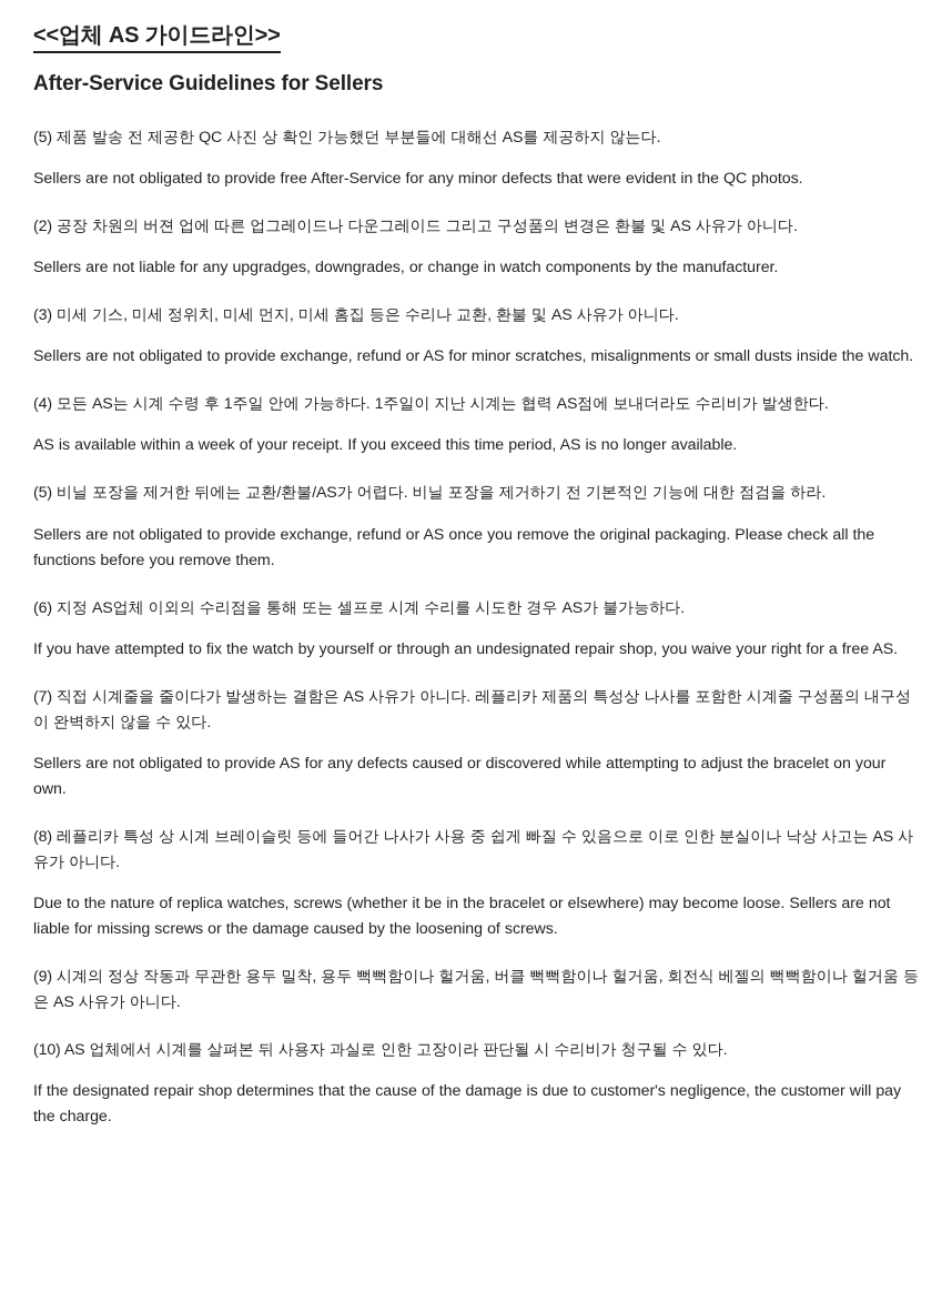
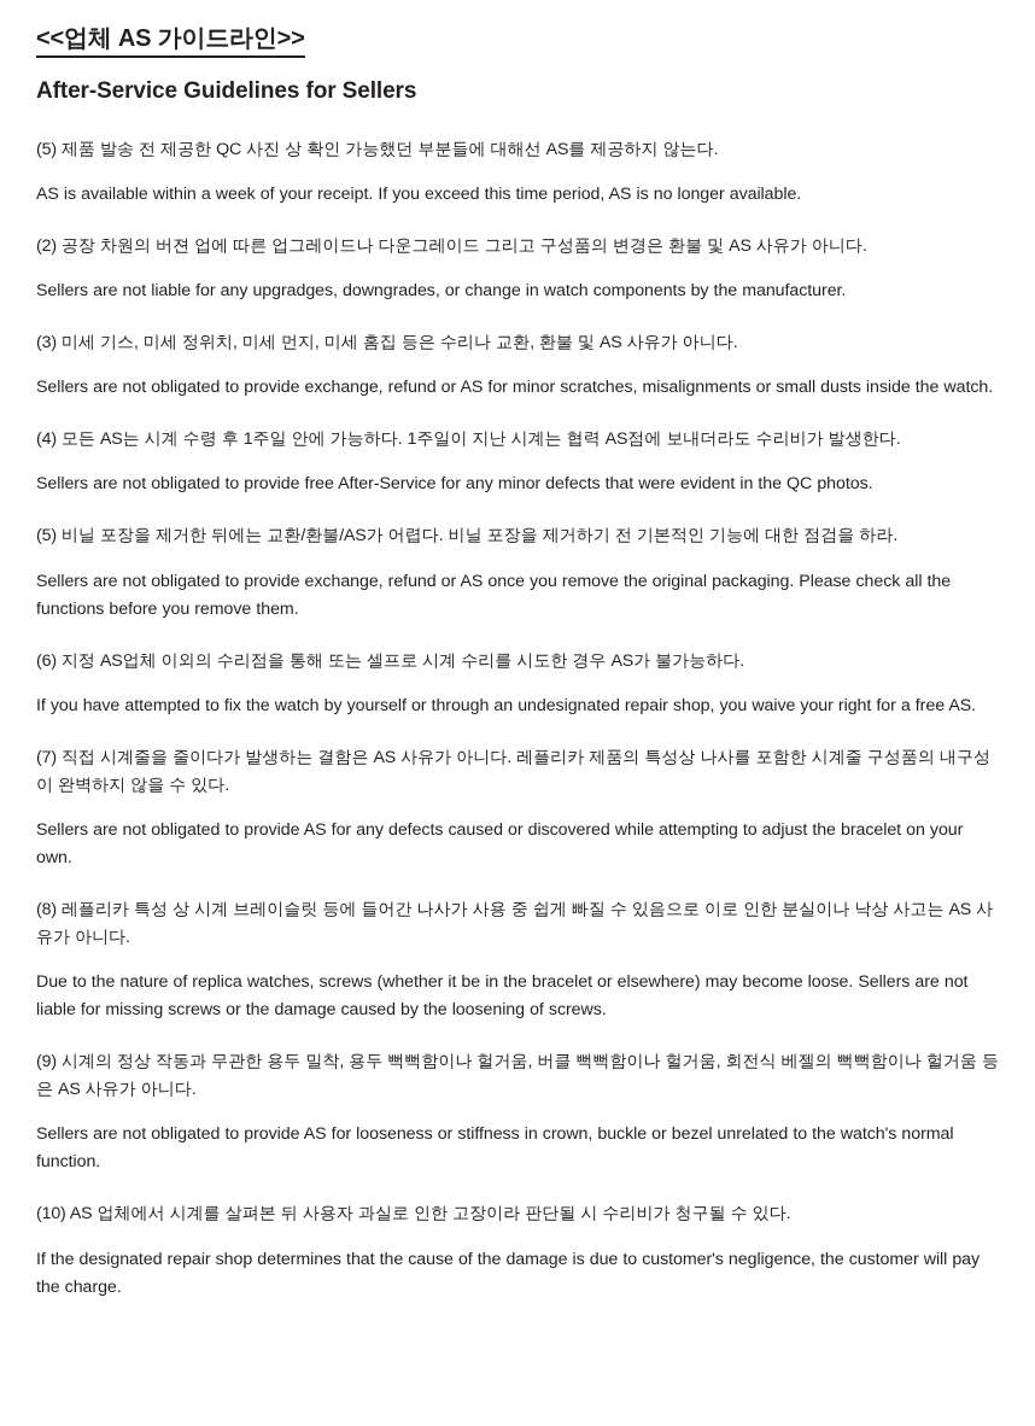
  <<업체 AS 가이드라인>>
  After-Service Guidelines for Sellers
  (5) 제품 발송 전 제공한 QC 사진 상 확인 가능했던 부분들에 대해선 AS를 제공하지 않는다.
- Sellers are not obligated to provide free After-Service for any minor defects that were evident in the QC photos.
+ AS is available within a week of your receipt. If you exceed this time period, AS is no longer available.
  (2) 공장 차원의 버젼 업에 따른 업그레이드나 다운그레이드 그리고 구성품의 변경은 환불 및 AS 사유가 아니다.
  Sellers are not liable for any upgradges, downgrades, or change in watch components by the manufacturer.
  (3) 미세 기스, 미세 정위치, 미세 먼지, 미세 홈집 등은 수리나 교환, 환불 및 AS 사유가 아니다.
  Sellers are not obligated to provide exchange, refund or AS for minor scratches, misalignments or small dusts inside the watch.
  (4) 모든 AS는 시계 수령 후 1주일 안에 가능하다. 1주일이 지난 시계는 협력 AS점에 보내더라도 수리비가 발생한다.
- AS is available within a week of your receipt. If you exceed this time period, AS is no longer available.
+ Sellers are not obligated to provide free After-Service for any minor defects that were evident in the QC photos.
  (5) 비닐 포장을 제거한 뒤에는 교환/환불/AS가 어렵다. 비닐 포장을 제거하기 전 기본적인 기능에 대한 점검을 하라.
  Sellers are not obligated to provide exchange, refund or AS once you remove the original packaging. Please check all the functions before you remove them.
  (6) 지정 AS업체 이외의 수리점을 통해 또는 셀프로 시계 수리를 시도한 경우 AS가 불가능하다.
  If you have attempted to fix the watch by yourself or through an undesignated repair shop, you waive your right for a free AS.
  (7) 직접 시계줄을 줄이다가 발생하는 결함은 AS 사유가 아니다. 레플리카 제품의 특성상 나사를 포함한 시계줄 구성품의 내구성이 완벽하지 않을 수 있다.
  Sellers are not obligated to provide AS for any defects caused or discovered while attempting to adjust the bracelet on your own.
  (8) 레플리카 특성 상 시계 브레이슬릿 등에 들어간 나사가 사용 중 쉽게 빠질 수 있음으로 이로 인한 분실이나 낙상 사고는 AS 사유가 아니다.
  Due to the nature of replica watches, screws (whether it be in the bracelet or elsewhere) may become loose. Sellers are not liable for missing screws or the damage caused by the loosening of screws.
  (9) 시계의 정상 작동과 무관한 용두 밀착, 용두 뻑뻑함이나 헐거움, 버클 뻑뻑함이나 헐거움, 회전식 베젤의 뻑뻑함이나 헐거움 등은 AS 사유가 아니다.
+ Sellers are not obligated to provide AS for looseness or stiffness in crown, buckle or bezel unrelated to the watch's normal function.
  (10) AS 업체에서 시계를 살펴본 뒤 사용자 과실로 인한 고장이라 판단될 시 수리비가 청구될 수 있다.
  If the designated repair shop determines that the cause of the damage is due to customer's negligence, the customer will pay the charge.
